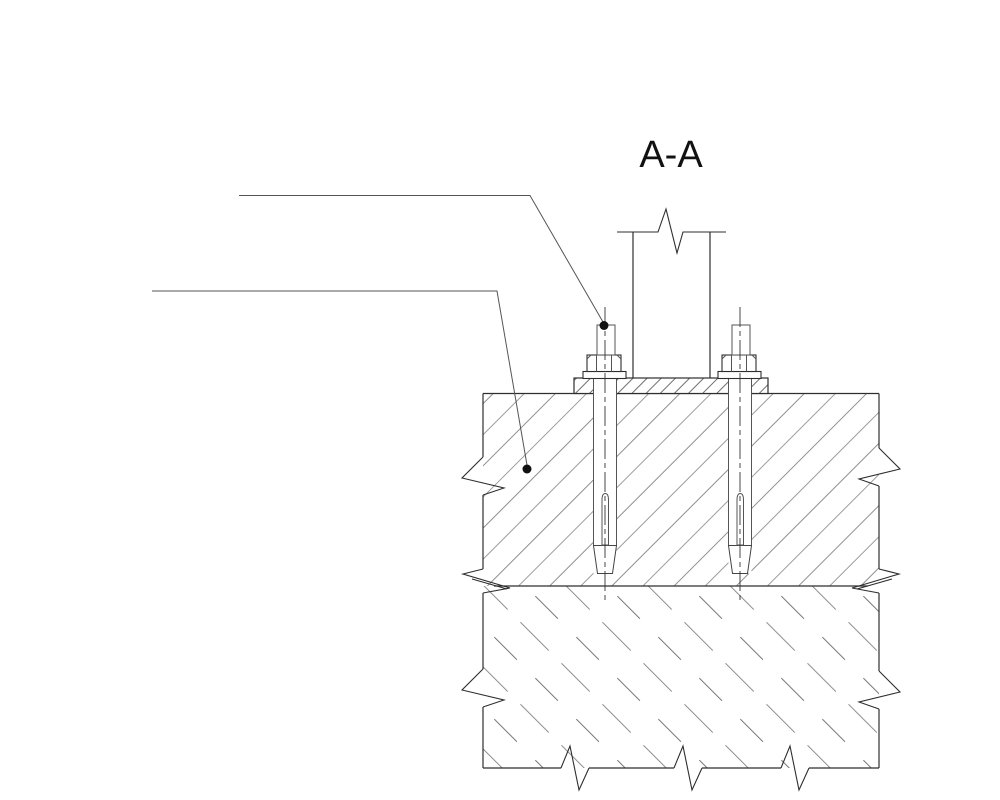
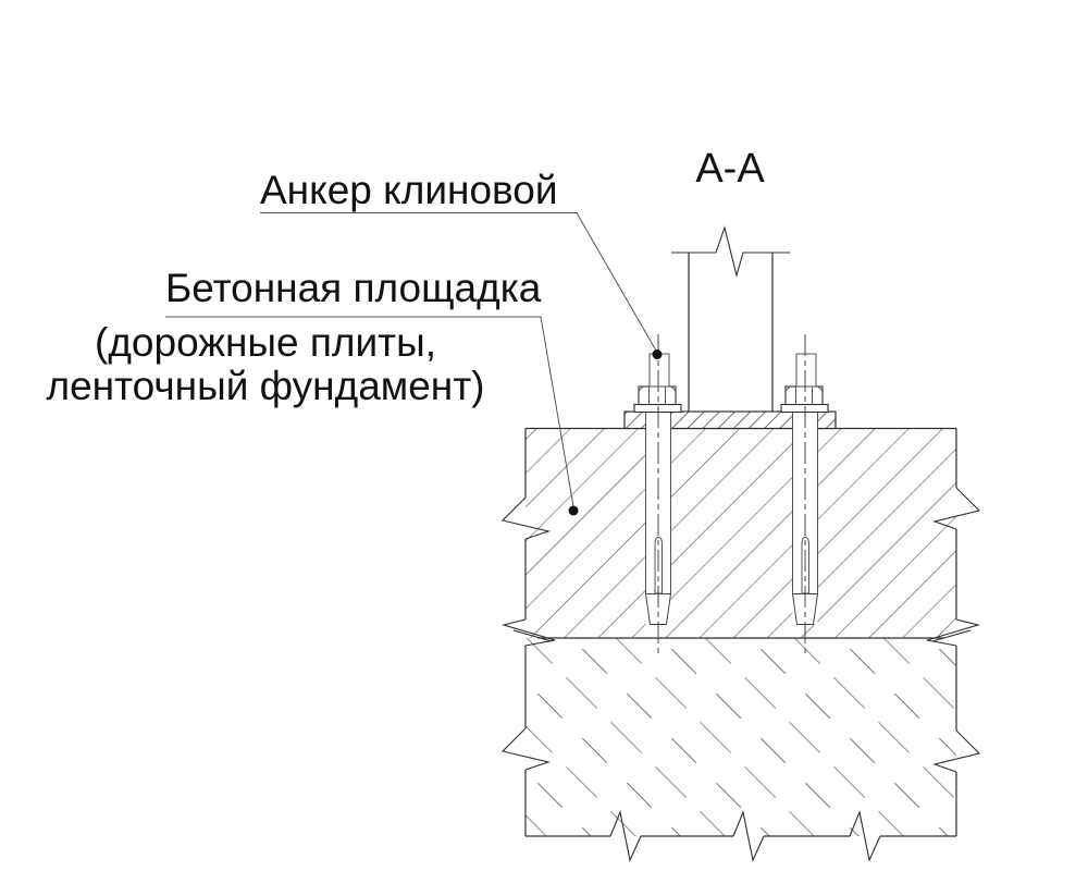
  А-А
+ Анкер клиновой
+ Бетонная площадка
+ (дорожные плиты,
+ ленточный фундамент)
